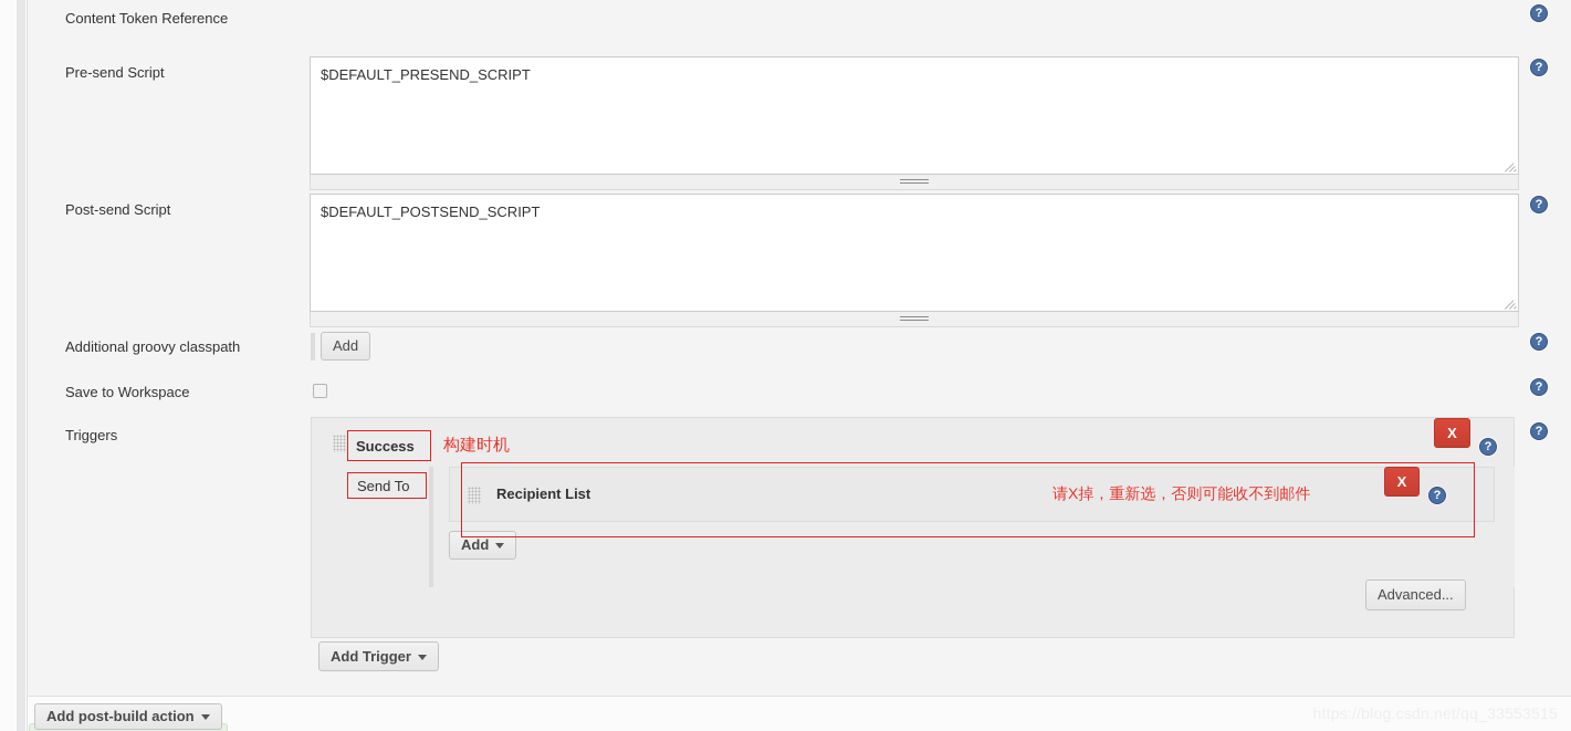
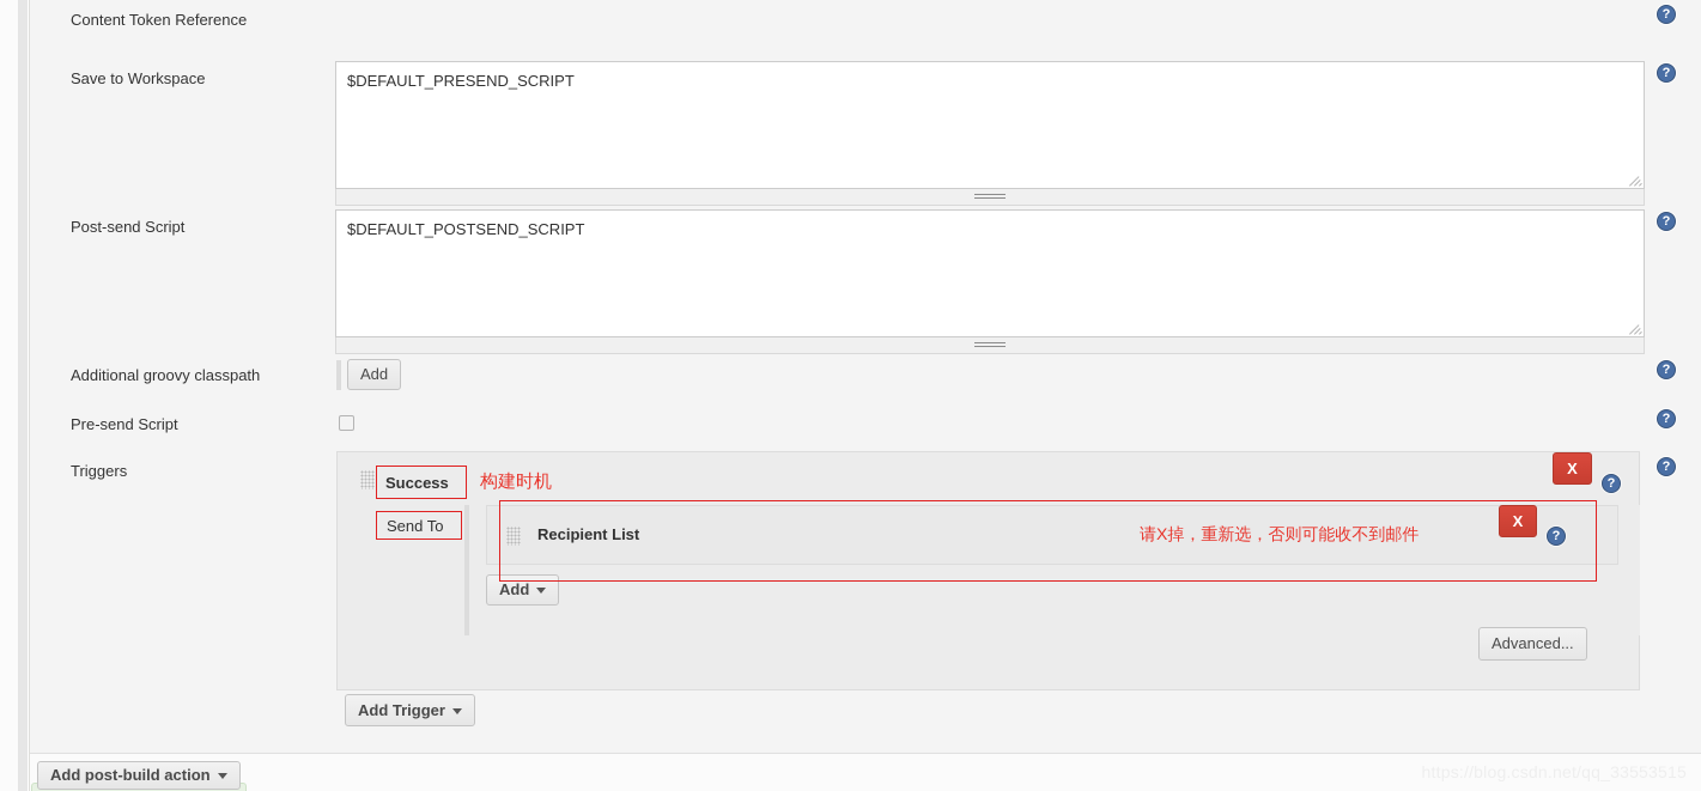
  Content Token Reference
  ?
- Pre-send Script
+ Save to Workspace
  $DEFAULT_PRESEND_SCRIPT
  ?
  Post-send Script
  $DEFAULT_POSTSEND_SCRIPT
  ?
  Additional groovy classpath
  Add
  ?
- Save to Workspace
+ Pre-send Script
  ?
  Triggers
  ?
  Success
  Send To
  Recipient List
  Add
  Advanced...
  X
  ?
  X
  ?
  Add Trigger
  构建时机
  请X掉，重新选，否则可能收不到邮件
  Add post-build action
